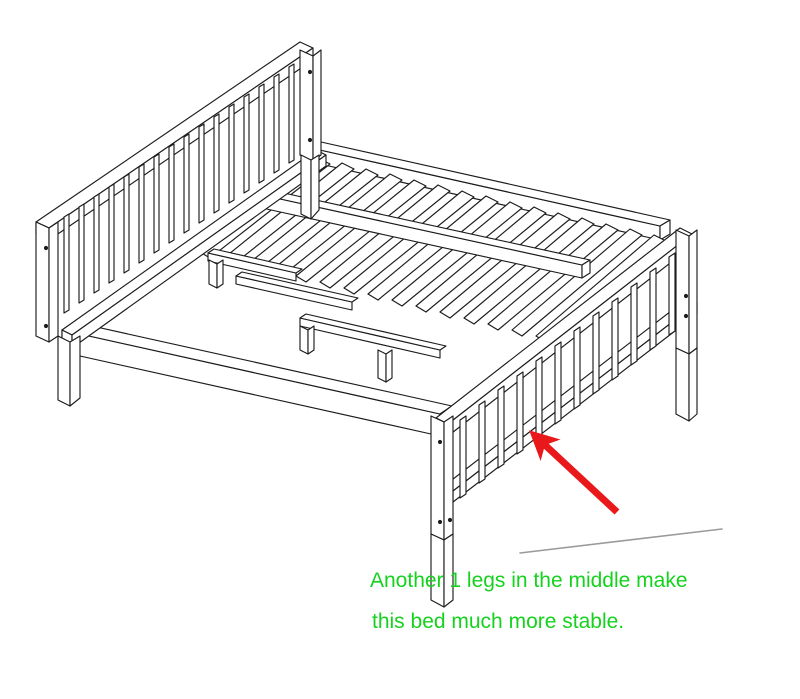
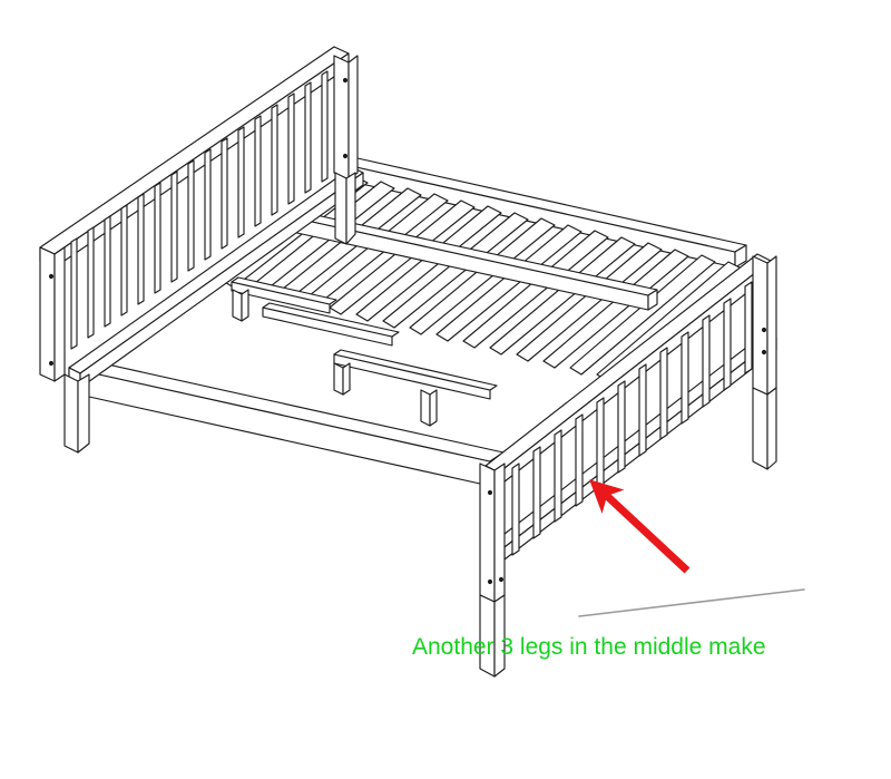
- Another 1 legs in the middle make
+ Another 3 legs in the middle make
- this bed much more stable.
